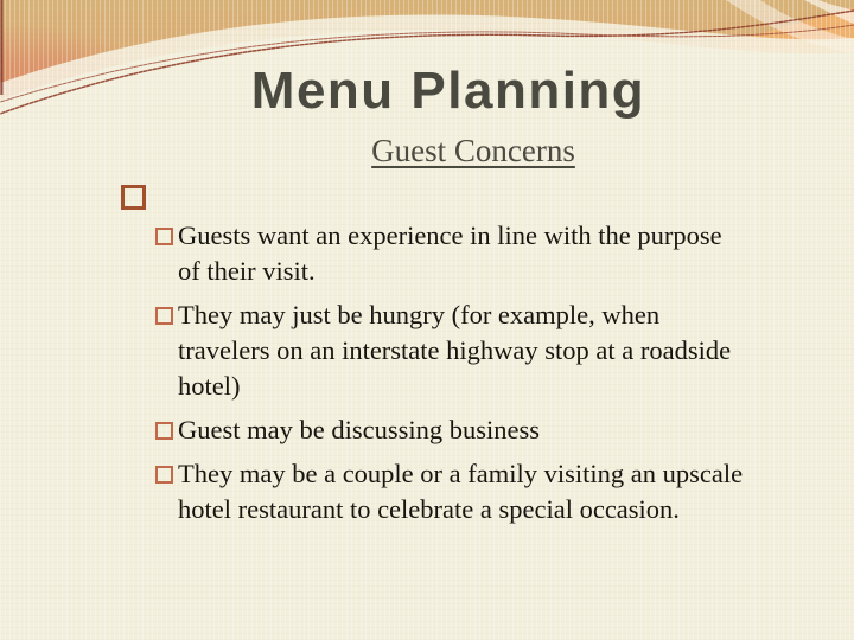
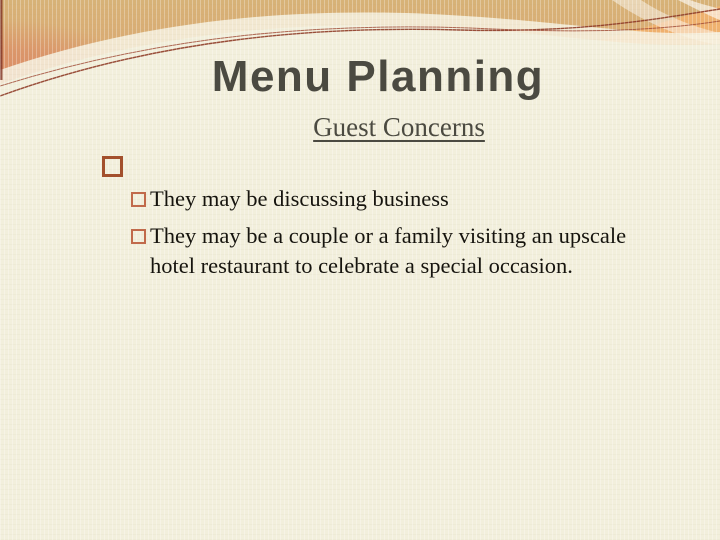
  Menu Planning
  Guest Concerns
- Guests want an experience in line with the purpose
- of their visit.
- They may just be hungry (for example, when
- travelers on an interstate highway stop at a roadside
- hotel)
- Guest may be discussing business
+ They may be discussing business
  They may be a couple or a family visiting an upscale
  hotel restaurant to celebrate a special occasion.
